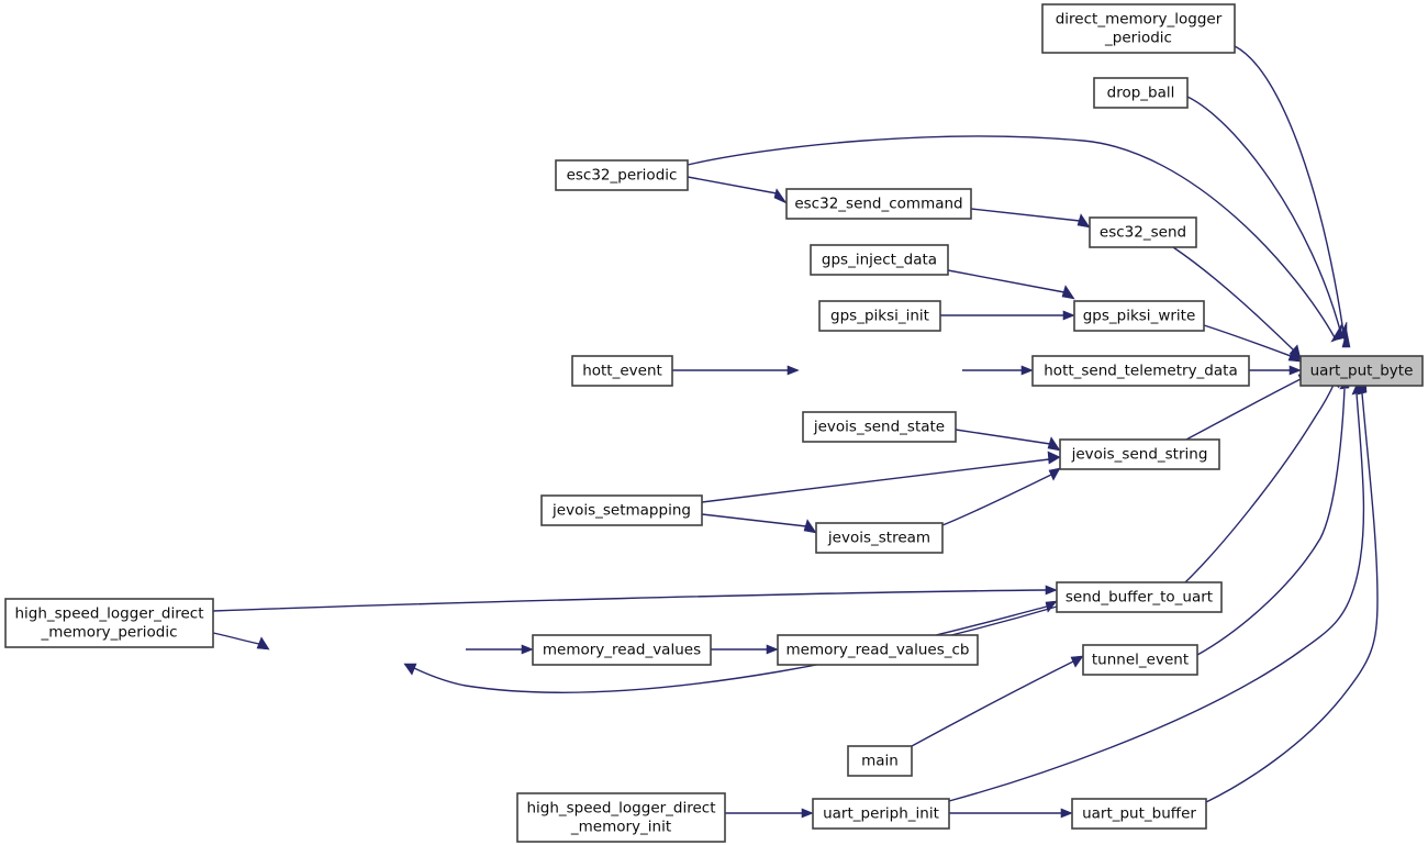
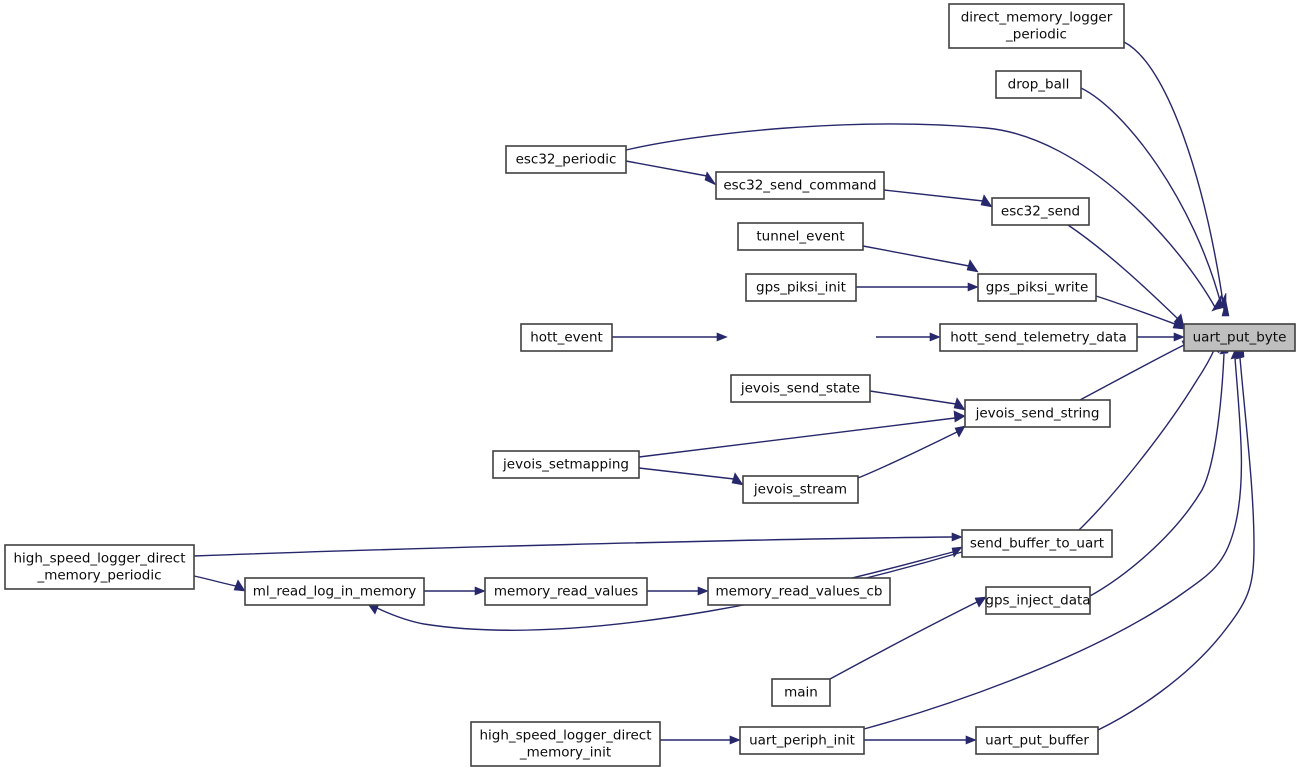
  direct_memory_logger _periodic
  drop_ball
  esc32_periodic
  esc32_send_command
  esc32_send
- gps_inject_data
+ tunnel_event
  gps_piksi_init
  gps_piksi_write
  hott_event
  hott_send_telemetry_data
  uart_put_byte
  jevois_send_state
  jevois_send_string
  jevois_setmapping
  jevois_stream
  send_buffer_to_uart
  high_speed_logger_direct _memory_periodic
+ ml_read_log_in_memory
  memory_read_values
  memory_read_values_cb
- tunnel_event
+ gps_inject_data
  main
  high_speed_logger_direct _memory_init
  uart_periph_init
  uart_put_buffer
